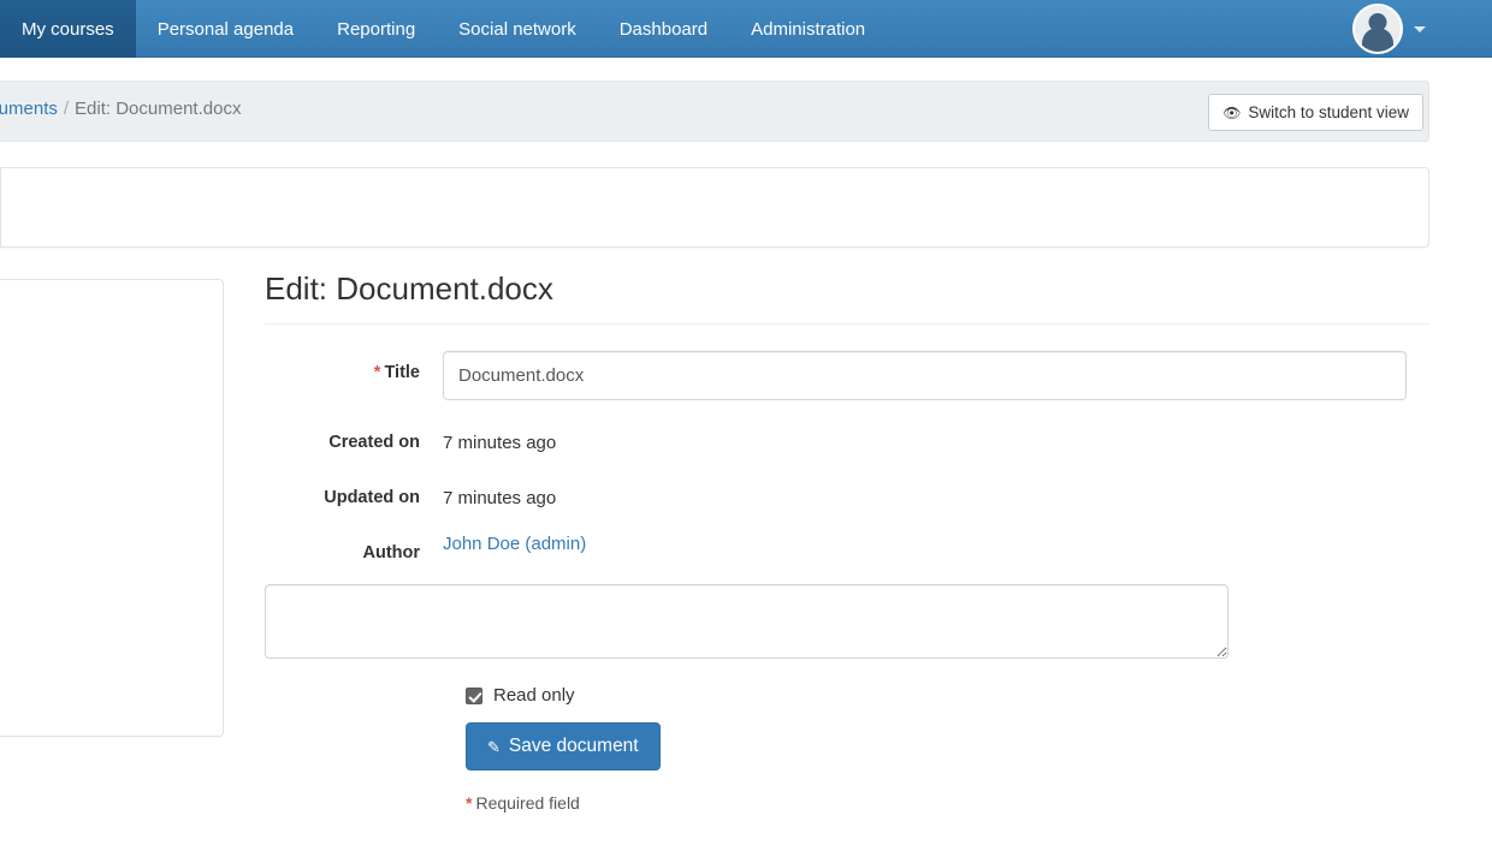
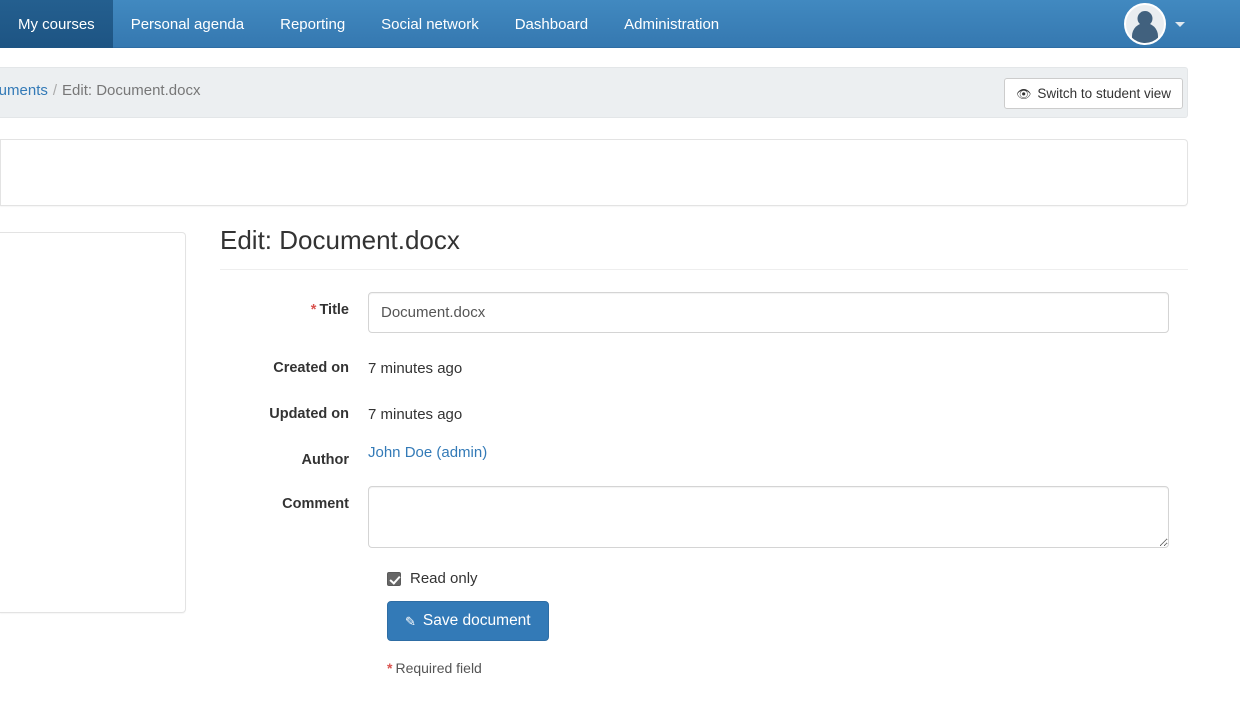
  My courses
  Personal agenda
  Reporting
  Social network
  Dashboard
  Administration
  uments / Edit: Document.docx
  👁
  Switch to student view
  Edit: Document.docx
  * Title
  Document.docx
  Created on
  7 minutes ago
  Updated on
  7 minutes ago
  Author
  John Doe (admin)
+ Comment
  Read only
  ✎
  Save document
  * Required field
